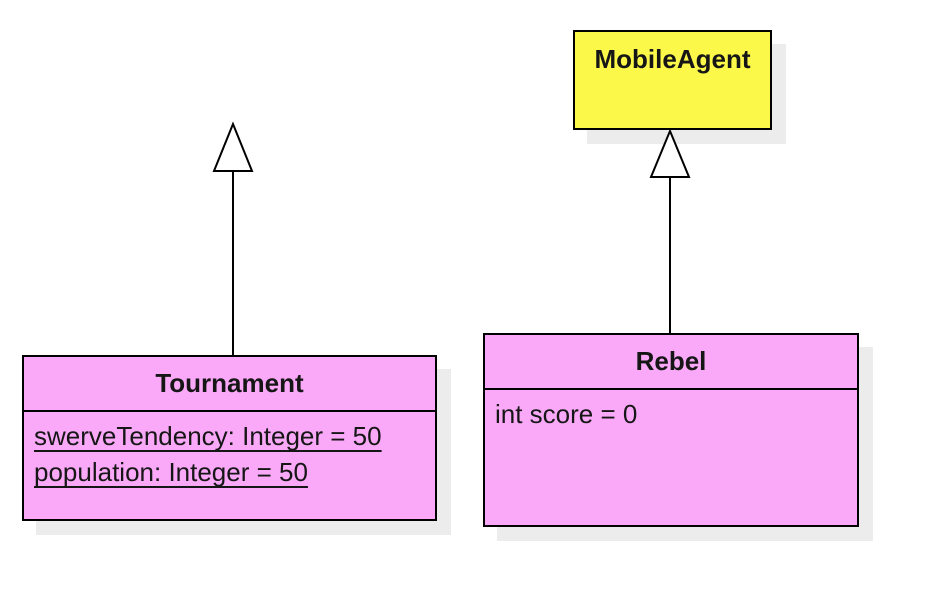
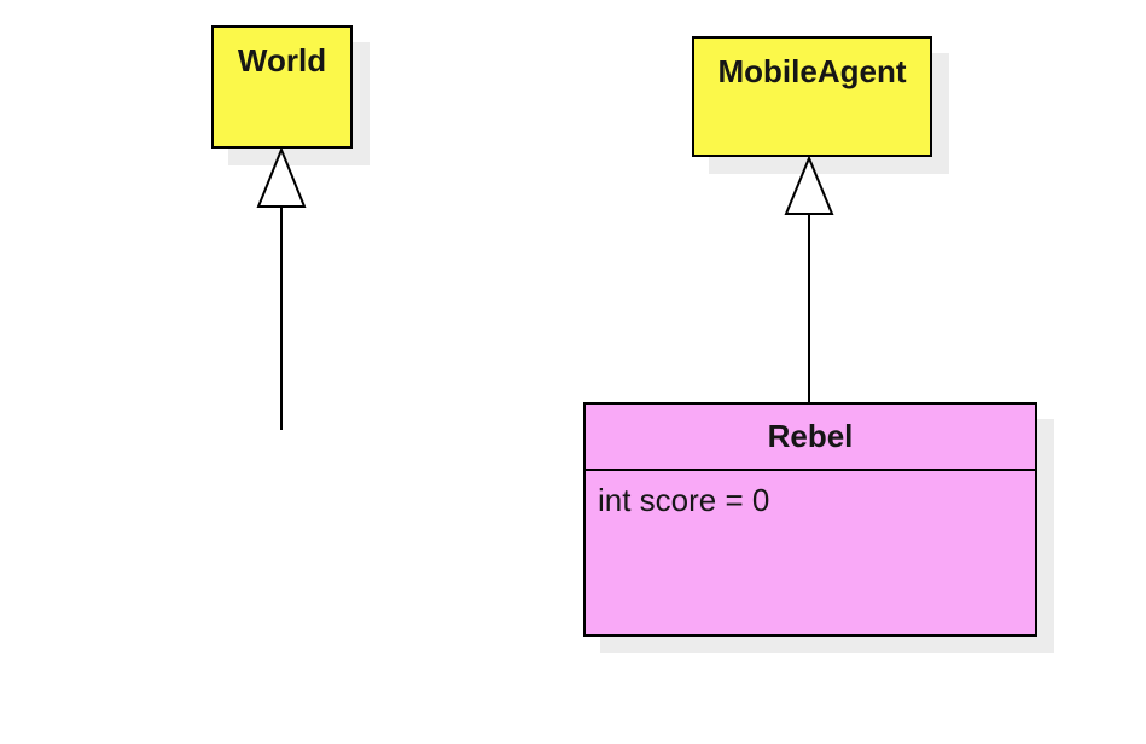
+ World
  MobileAgent
- Tournament
- swerveTendency: Integer = 50
- population: Integer = 50
  Rebel
  int score = 0
